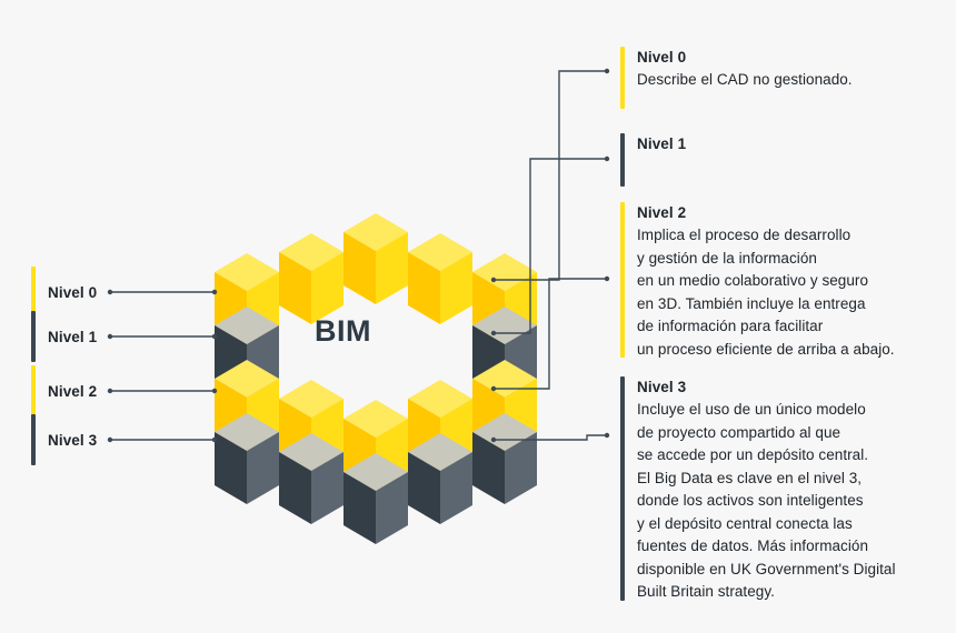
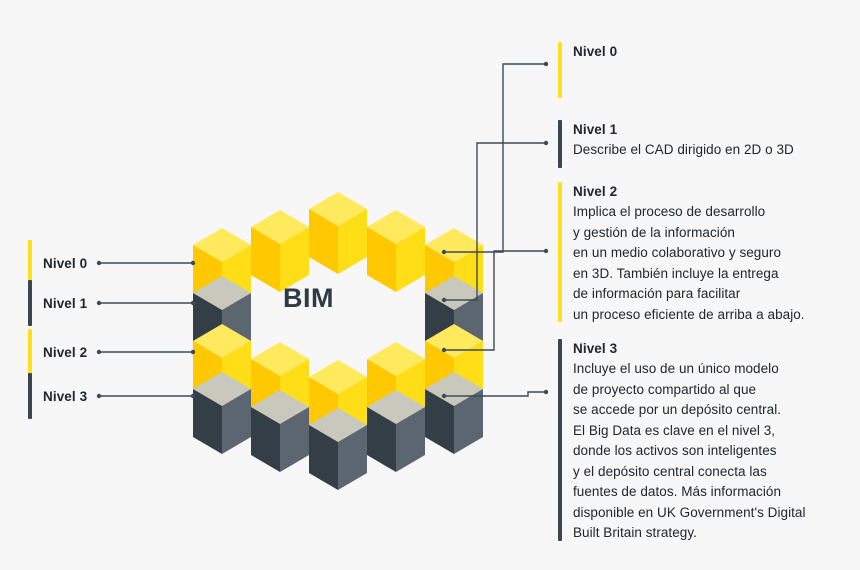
  BIM
  Nivel 0
  Nivel 1
  Nivel 2
  Nivel 3
  Nivel 0
- Describe el CAD no gestionado.
  Nivel 1
+ Describe el CAD dirigido en 2D o 3D
  Nivel 2
  Implica el proceso de desarrollo
  y gestión de la información
  en un medio colaborativo y seguro
  en 3D. También incluye la entrega
  de información para facilitar
  un proceso eficiente de arriba a abajo.
  Nivel 3
  Incluye el uso de un único modelo
  de proyecto compartido al que
  se accede por un depósito central.
  El Big Data es clave en el nivel 3,
  donde los activos son inteligentes
  y el depósito central conecta las
  fuentes de datos. Más información
  disponible en UK Government's Digital
  Built Britain strategy.
